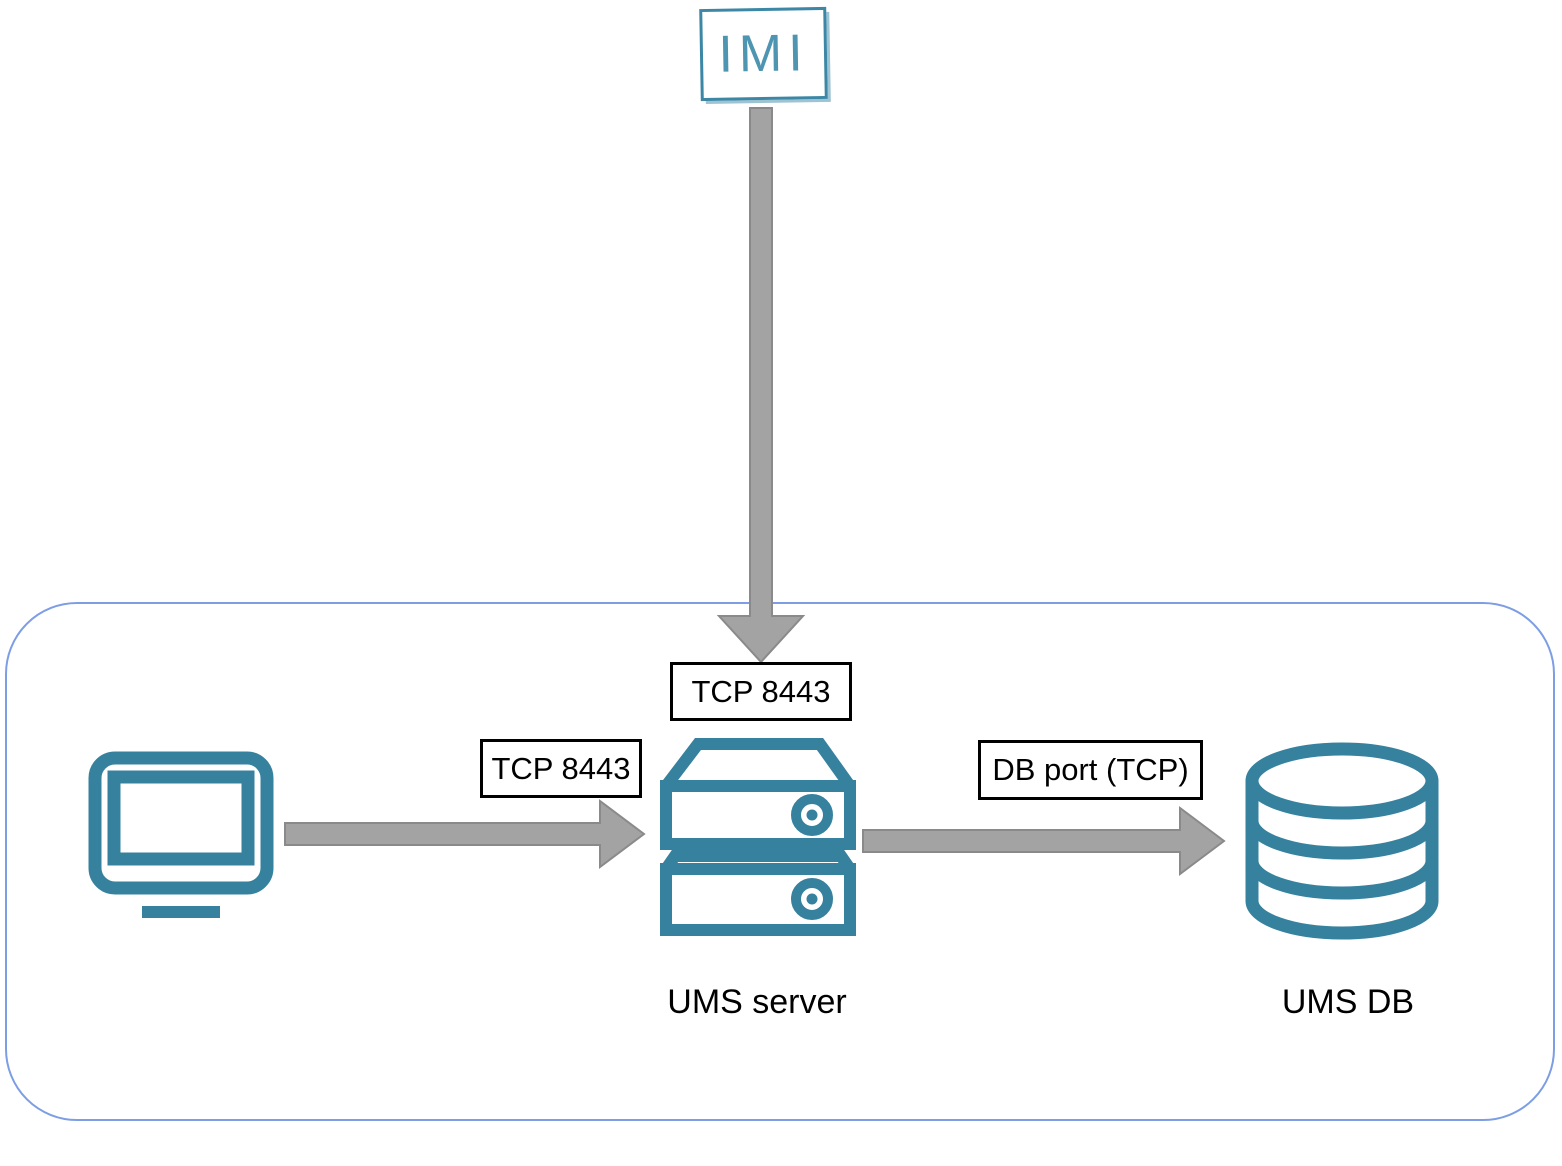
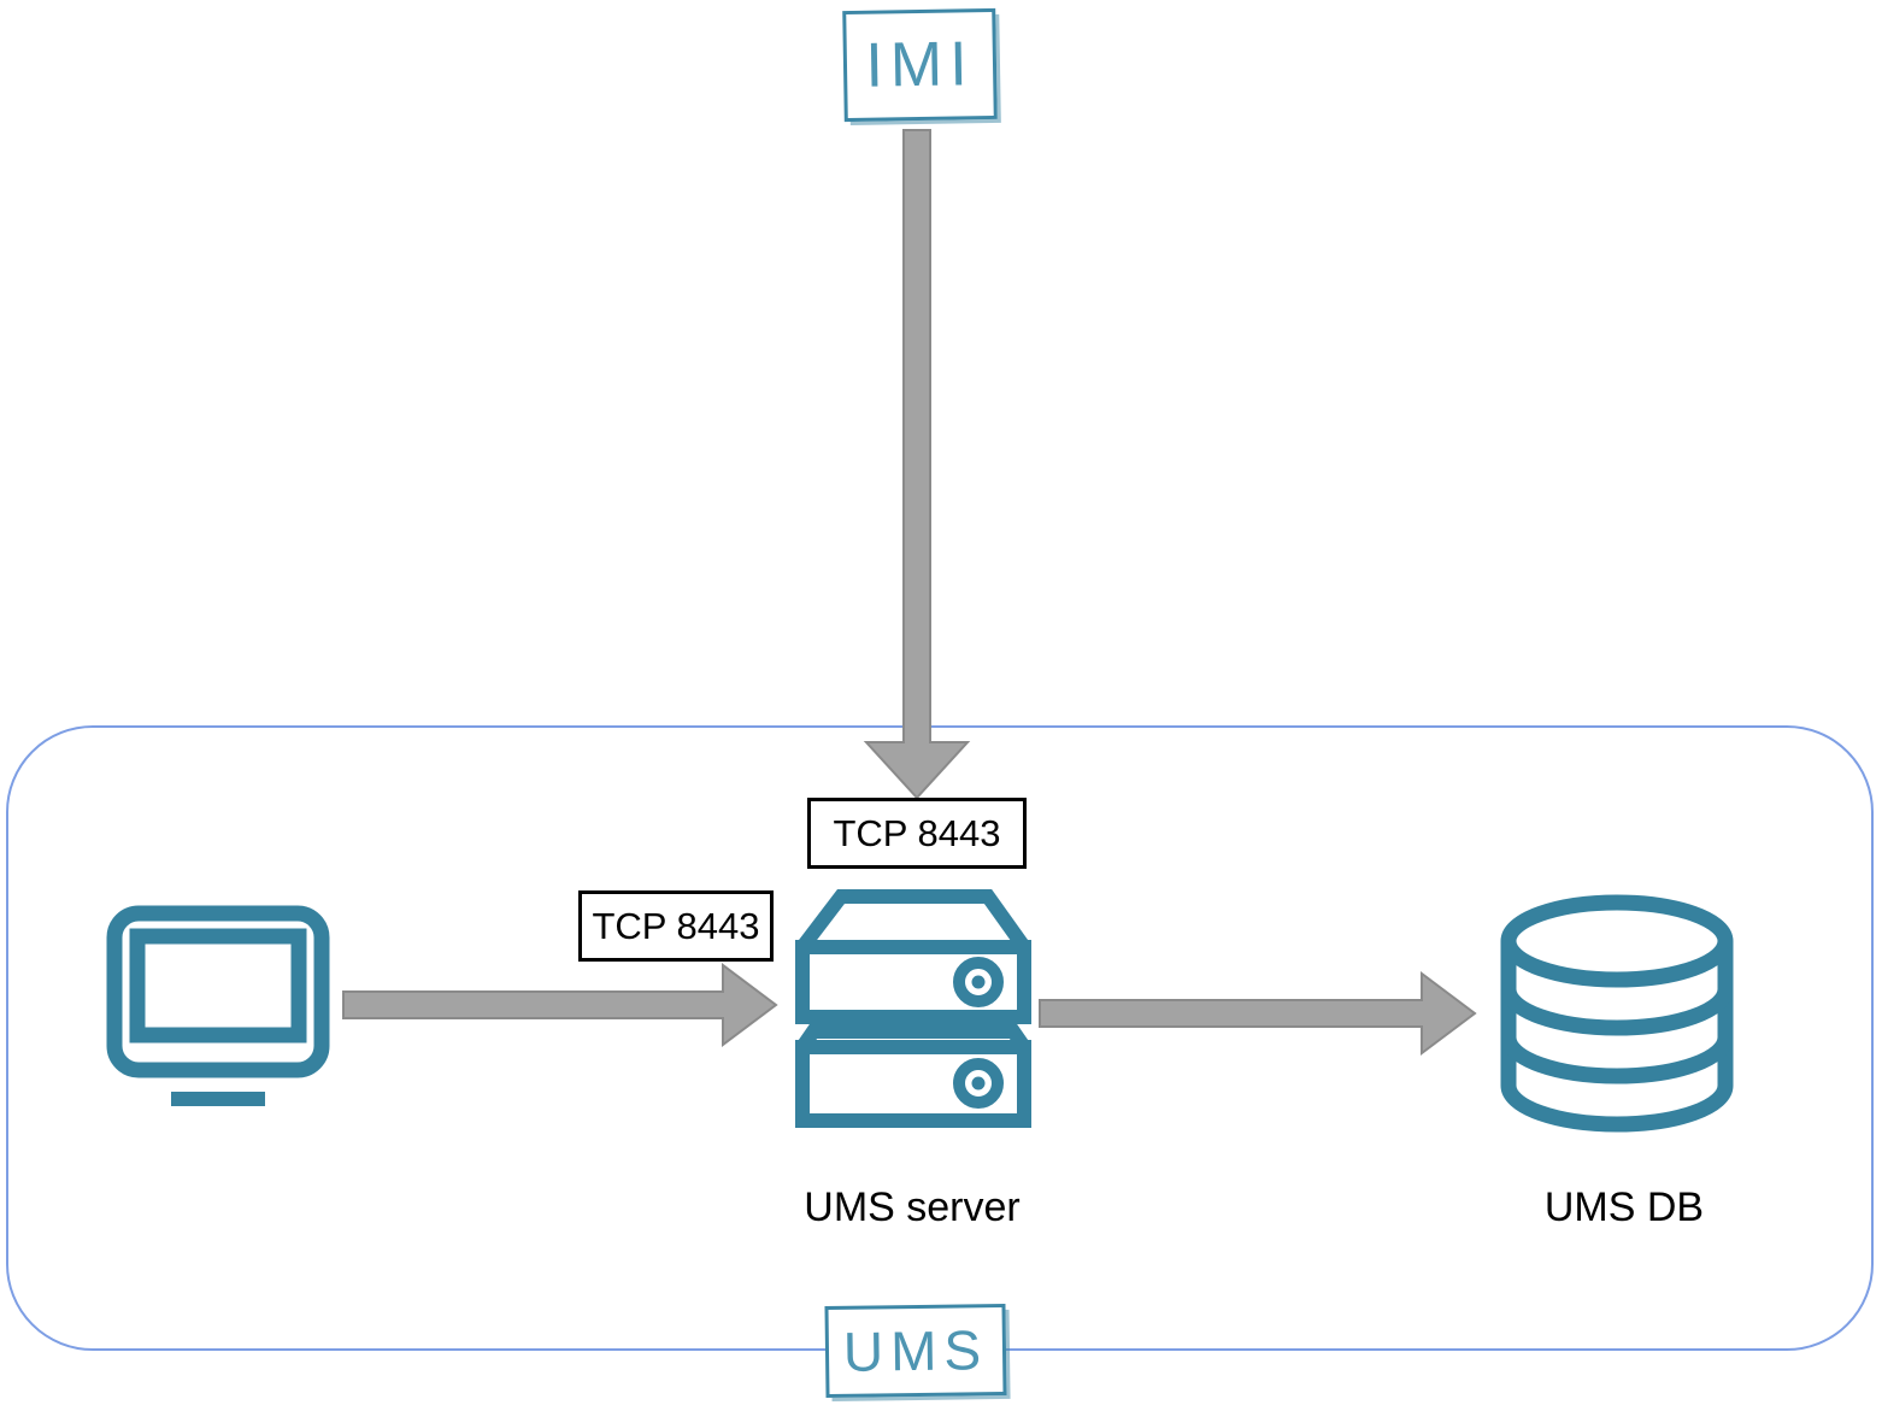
  IMI
  TCP 8443
  TCP 8443
- DB port (TCP)
  UMS server
  UMS DB
+ UMS
